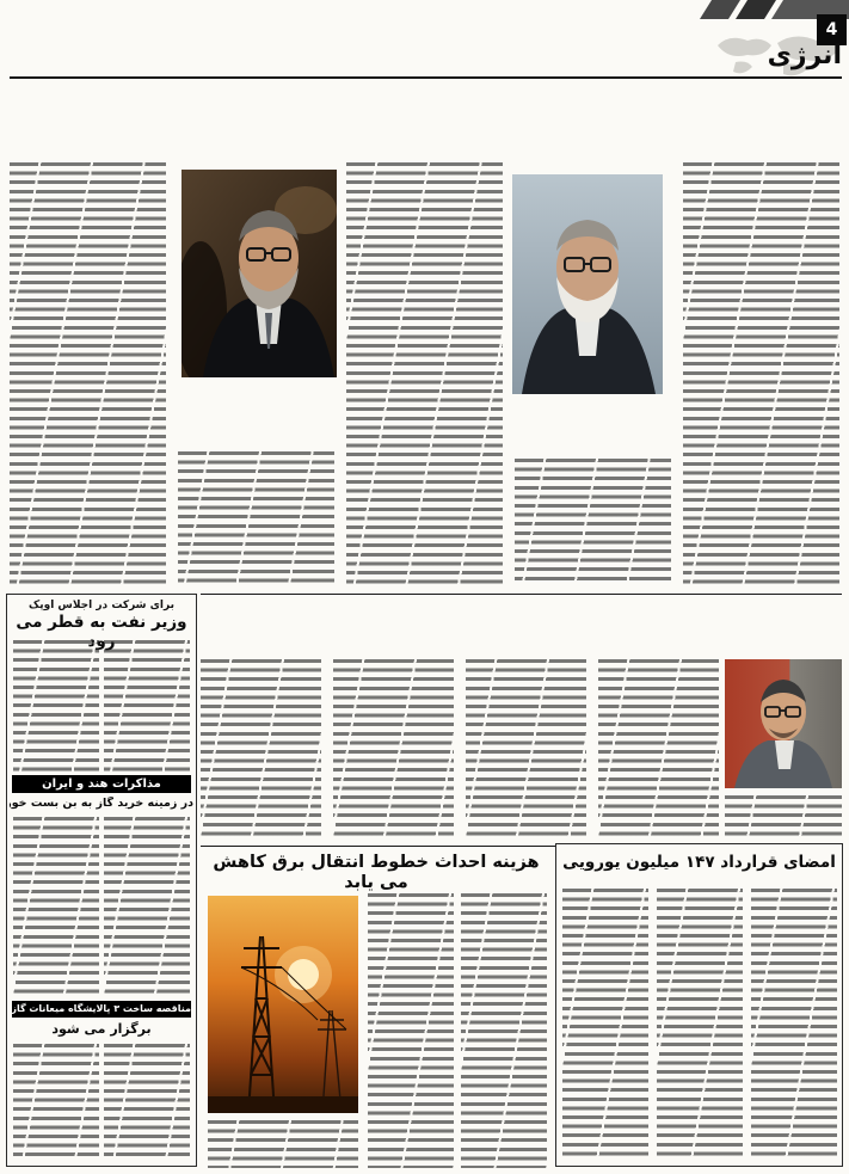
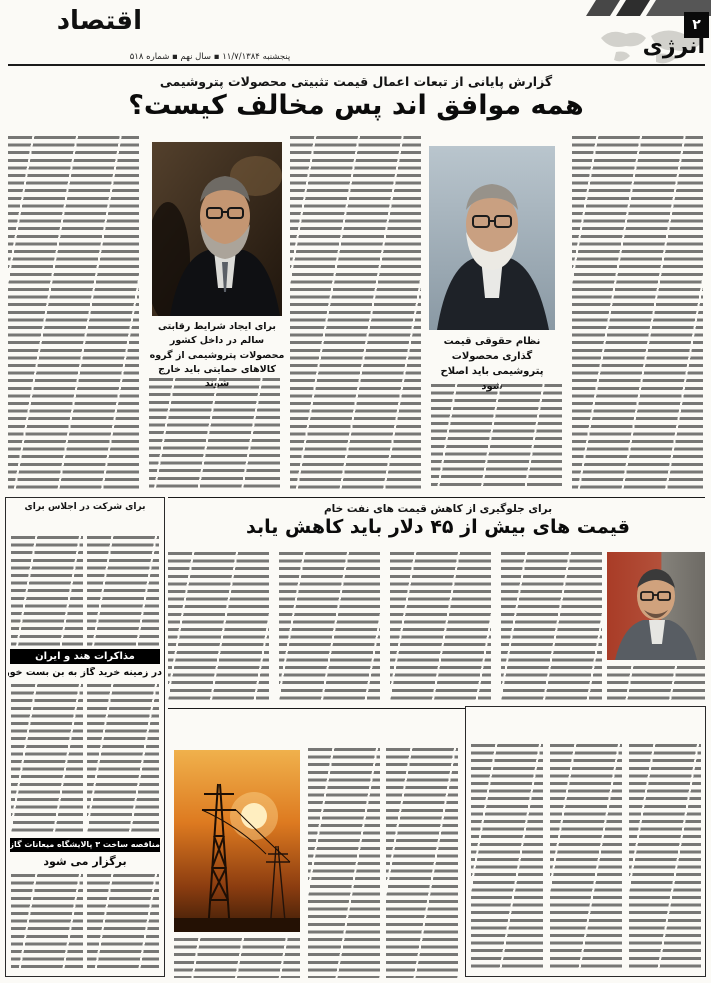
- 4
+ ۲
  انرژی
+ اقتصاد
+ پنجشنبه ۱۱/۷/۱۳۸۴ ▪ سال نهم ▪ شماره ۵۱۸
+ گزارش پایانی از تبعات اعمال قیمت تثبیتی محصولات پتروشیمی
+ همه موافق اند پس مخالف کیست؟
+ نظام حقوقی قیمت گذاری محصولات پتروشیمی باید اصلاح شود
+ برای ایجاد شرایط رقابتی سالم در داخل کشور محصولات پتروشیمی از گروه کالاهای حمایتی باید خارج شوند
+ برای جلوگیری از کاهش قیمت های نفت خام
+ قیمت های بیش از ۴۵ دلار باید کاهش یابد
- برای شرکت در اجلاس اوپک
+ برای شرکت در اجلاس برای
- وزیر نفت به قطر می رود
  مذاکرات هند و ایران
  در زمینه خرید گاز به بن بست خو
  مناقصه ساخت ۳ پالایشگاه میعانات گاز
  برگزار می شود
- هزینه احداث خطوط انتقال برق کاهش می یابد
- امضای قرارداد ۱۴۷ میلیون یورویی
